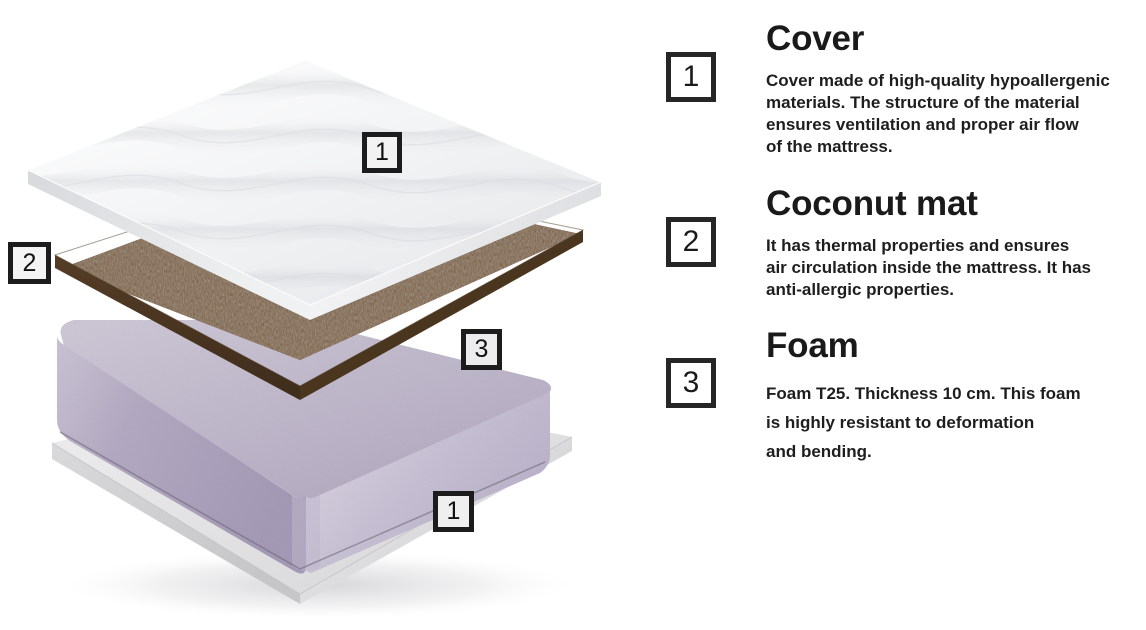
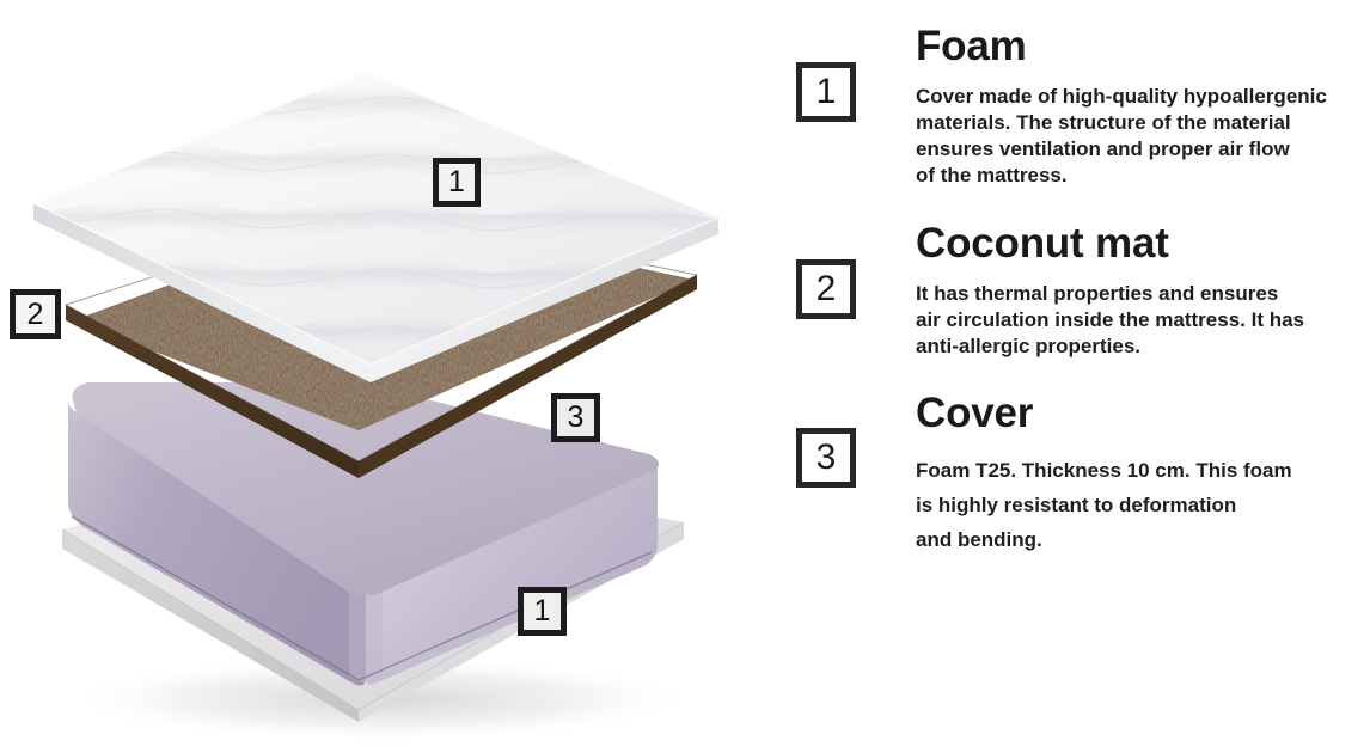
  1
  2
  3
  1
  1
- Cover
+ Foam
  Cover made of high-quality hypoallergenic
  materials. The structure of the material
  ensures ventilation and proper air flow
  of the mattress.
  2
  Coconut mat
  It has thermal properties and ensures
  air circulation inside the mattress. It has
  anti-allergic properties.
  3
- Foam
+ Cover
  Foam T25. Thickness 10 cm. This foam
  is highly resistant to deformation
  and bending.
